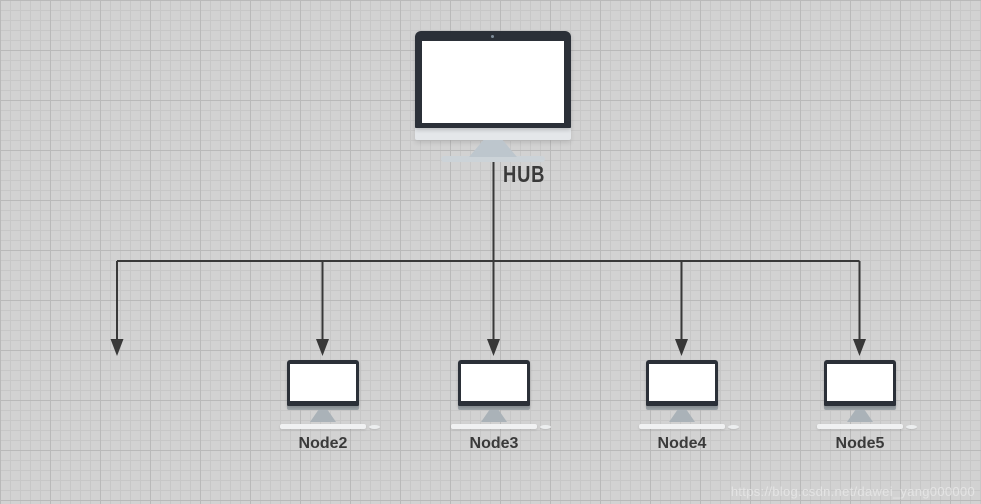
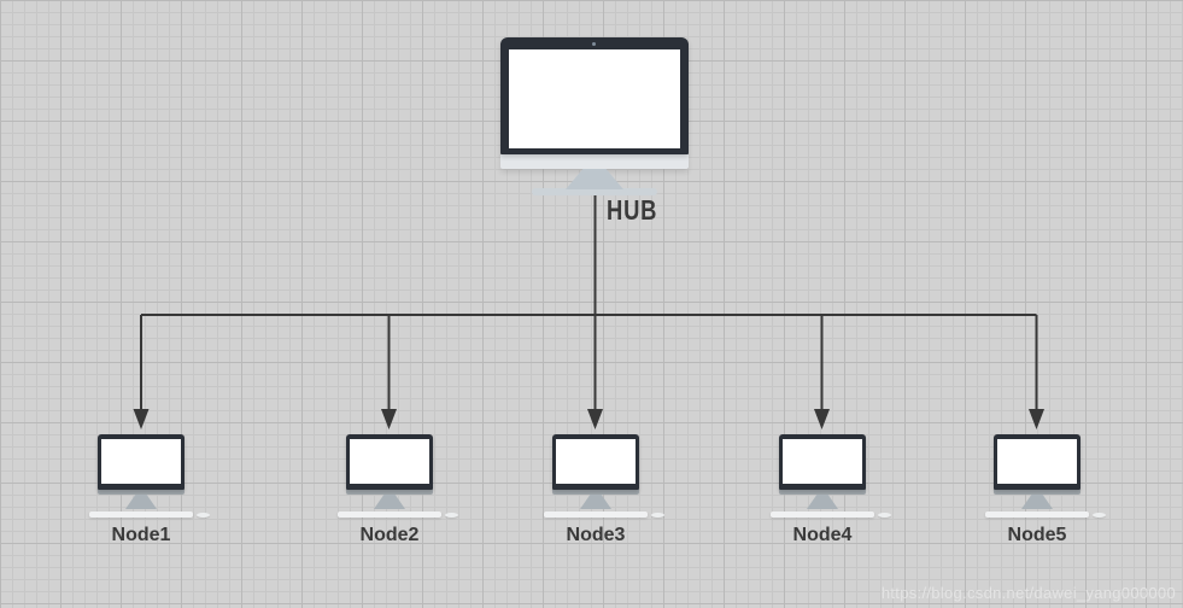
  HUB
+ Node1
  Node2
  Node3
  Node4
  Node5
  https://blog.csdn.net/dawei_yang000000
